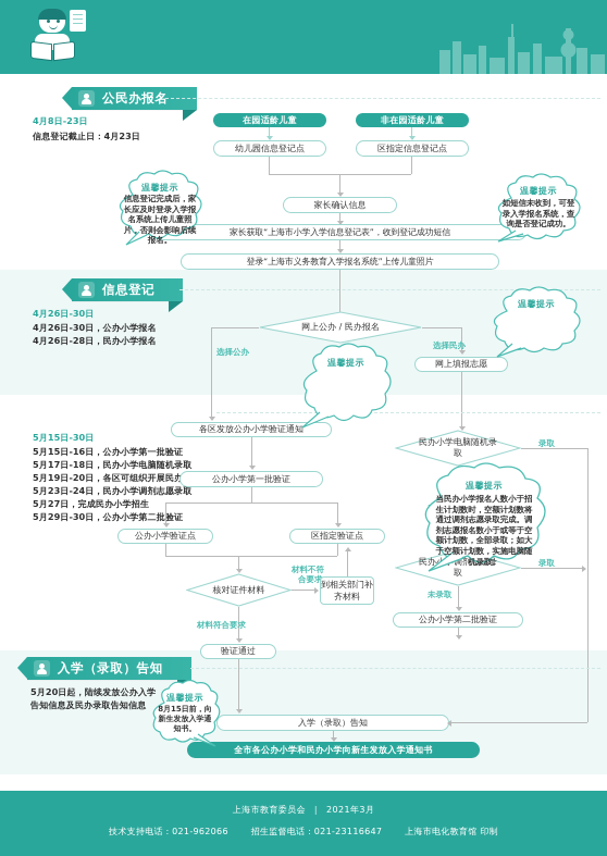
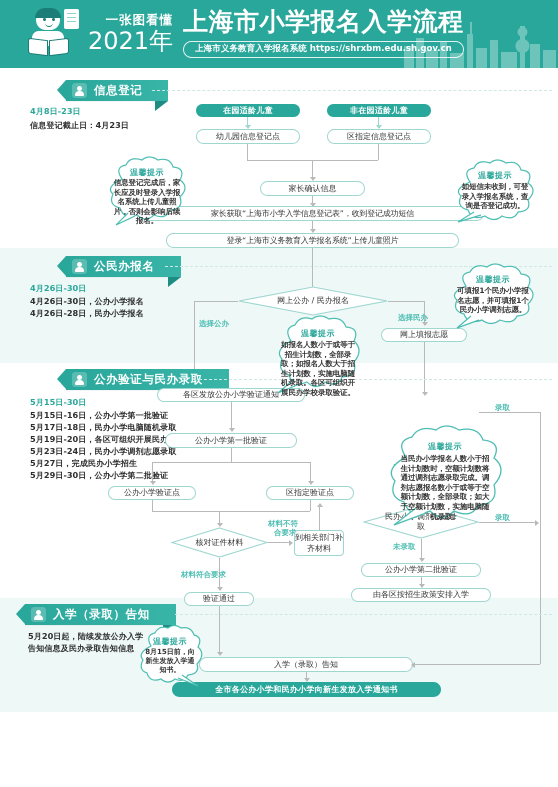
+ 一张图看懂
+ 2021年
+ 上海市小学报名入学流程
+ 上海市义务教育入学报名系统 https://shrxbm.edu.sh.gov.cn
- 公民办报名
+ 信息登记
  4月8日-23日
  信息登记截止日：4月23日
  在园适龄儿童
  非在园适龄儿童
  幼儿园信息登记点
  区指定信息登记点
  家长确认信息
  家长获取“上海市小学入学信息登记表”，收到登记成功短信
  登录“上海市义务教育入学报名系统”上传儿童照片
  温馨提示
  信息登记完成后，家长应及时登录入学报名系统上传儿童照片，否则会影响后续报名。
  温馨提示
  如短信未收到，可登录入学报名系统，查询是否登记成功。
- 信息登记
+ 公民办报名
  4月26日-30日
  4月26日-30日，公办小学报名
  4月26日-28日，民办小学报名
  网上公办 / 民办报名
  选择公办
  选择民办
  网上填报志愿
  温馨提示
+ 可填报1个民办小学报名志愿，并可填报1个民办小学调剂志愿。
  温馨提示
+ 如报名人数小于或等于招生计划数，全部录取；如报名人数大于招生计划数，实施电脑随机录取。各区可组织开展民办学校录取验证。
+ 公办验证与民办录取
  5月15日-30日
  5月15日-16日，公办小学第一批验证
  5月17日-18日，民办小学电脑随机录取
  5月19日-20日，各区可组织开展民
  5月23日-24日，民办小学调剂志愿录取
  5月27日，完成民办小学招生
  5月29日-30日，公办小学第二批验证
  各区发放公办小学验证通知
  公办小学第一批验证
  公办小学验证点
  区指定验证点
  核对证件材料
  材料不符
  合要求
  到相关部门补齐材料
  材料符合要求
  验证通过
- 民办小学电脑随机录取
  录取
  录取
  未录取
  公办小学第二批验证
+ 由各区按招生政策安排入学
  温馨提示
  当民办小学报名人数小于招生计划数时，空额计划数将通过调剂志愿录取完成。调剂志愿报名数小于或等于空额计划数，全部录取；如大于空额计划数，实施电脑随机录取。
  入学（录取）告知
  5月20日起，陆续发放公办入学
  告知信息及民办录取告知信息
  入学（录取）告知
  全市各公办小学和民办小学向新生发放入学通知书
  温馨提示
  8月15日前，向新生发放入学通知书。
- 上海市教育委员会 | 2021年3月
- 技术支持电话：021-962066 招生监督电话：021-23116647 上海市电化教育馆 印制
